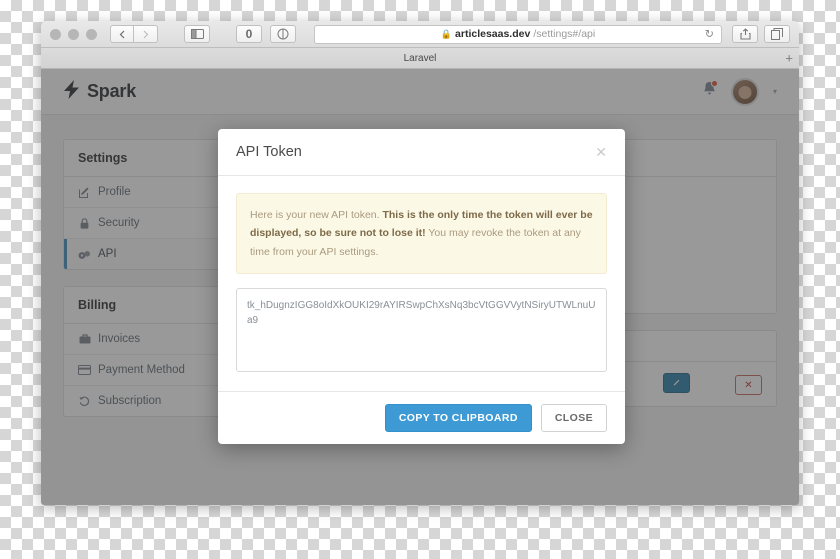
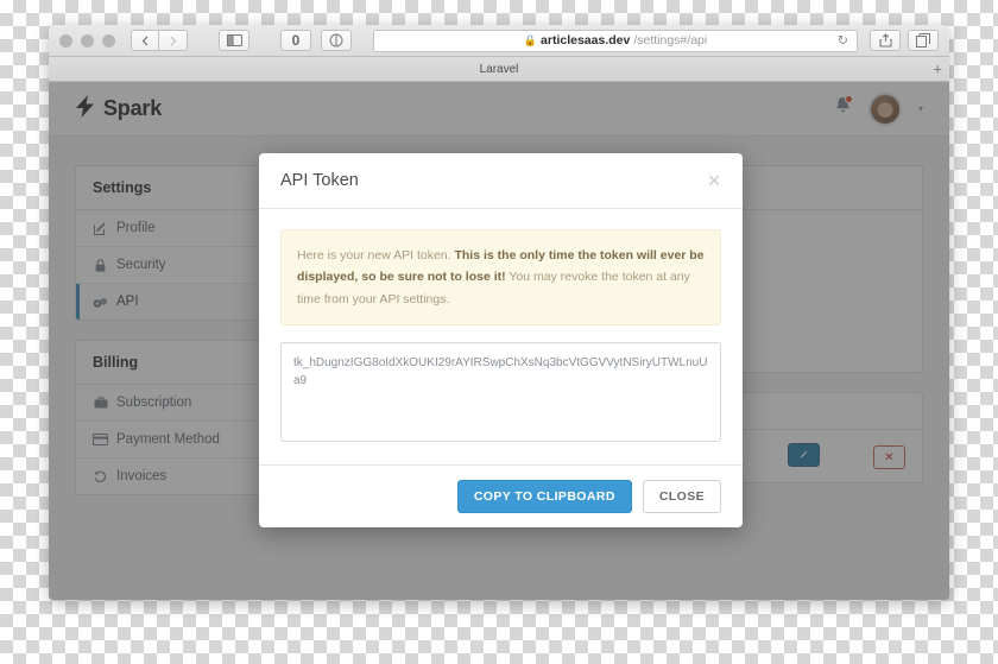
  0
  🔒
  articlesaas.dev
  /settings#/api
  ↻
  Laravel
  +
  Spark
  ▾
  Settings
  Profile
  Security
  API
  Billing
- Invoices
+ Subscription
  Payment Method
- Subscription
+ Invoices
  API Token
  ✕
  Here is your new API token. This is the only time the token will ever be displayed, so be sure not to lose it! You may revoke the token at any time from your API settings.
  COPY TO CLIPBOARD
  CLOSE
